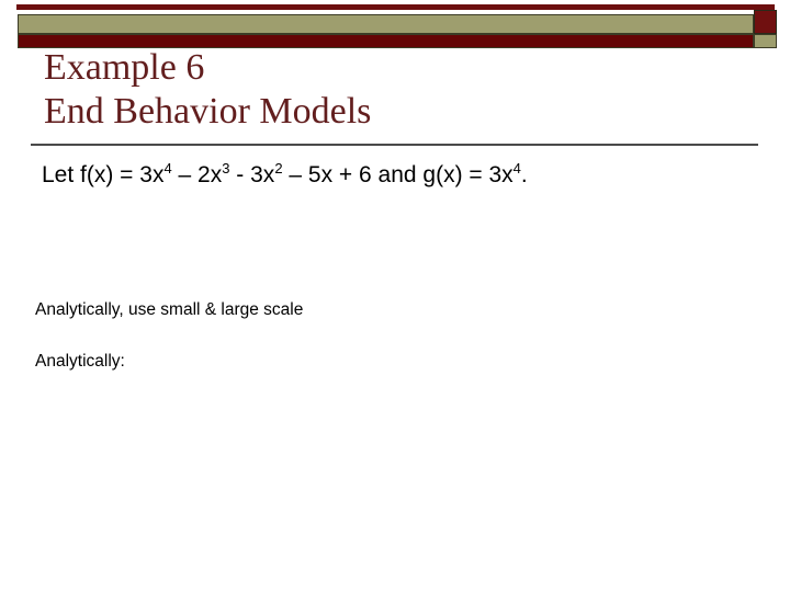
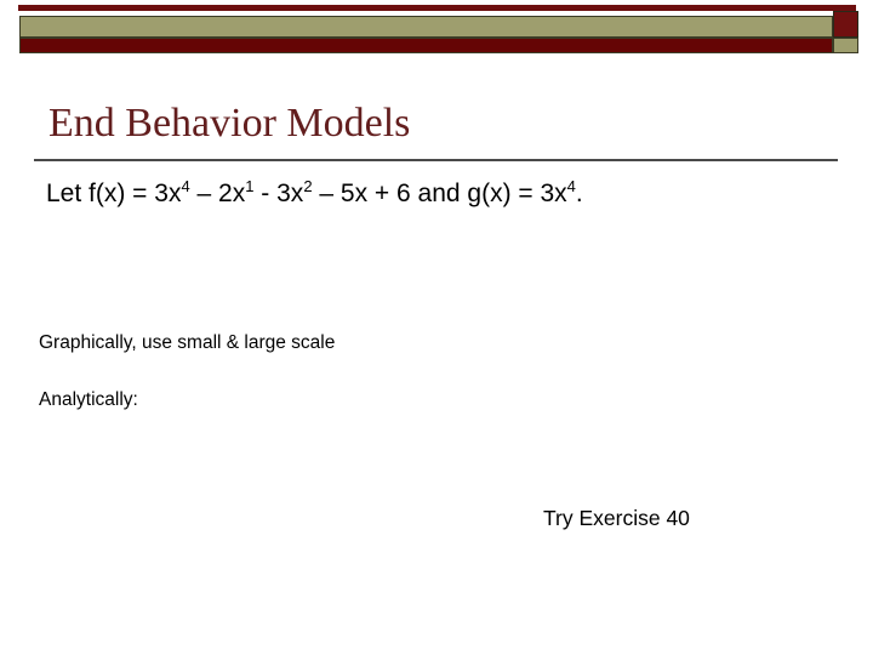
- Example 6
  End Behavior Models
- Let f(x) = 3x4 – 2x3 - 3x2 – 5x + 6 and g(x) = 3x4.
+ Let f(x) = 3x4 – 2x1 - 3x2 – 5x + 6 and g(x) = 3x4.
- Analytically, use small & large scale
+ Graphically, use small & large scale
  Analytically:
+ Try Exercise 40
